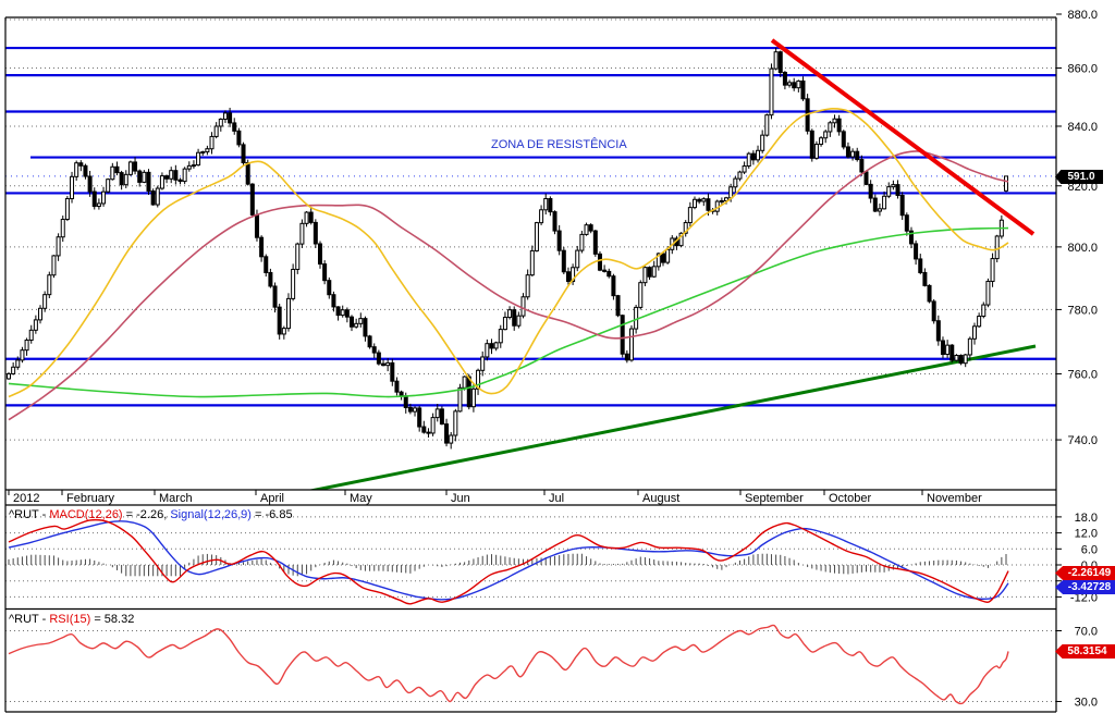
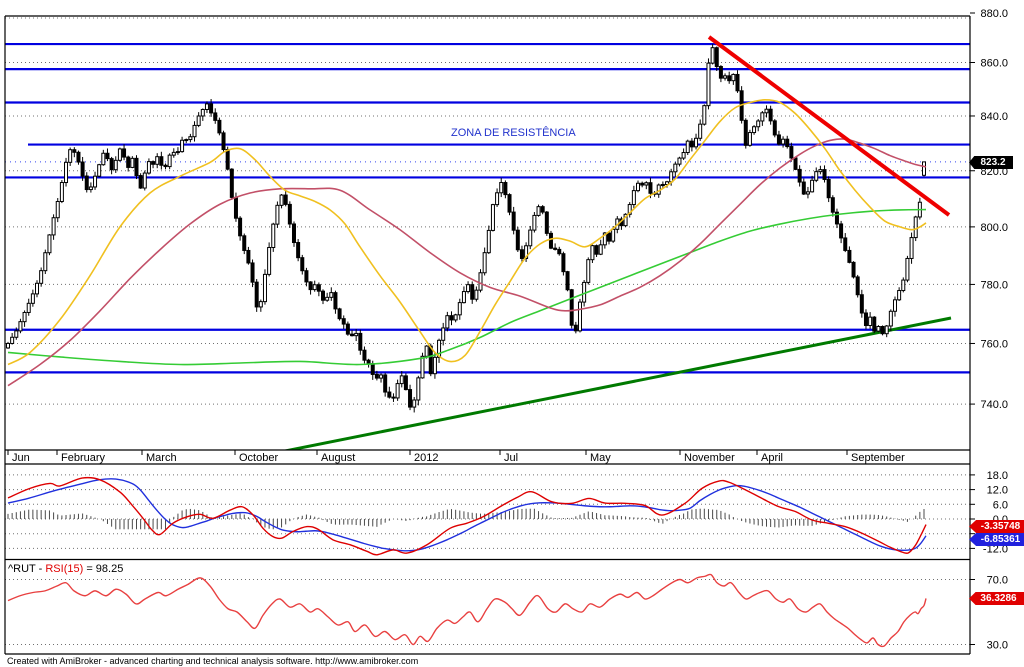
  880.0
  860.0
  840.0
  820.0
  800.0
  780.0
  760.0
  740.0
  18.0
  12.0
  6.0
  -12.0
  70.0
  30.0
- 2012
+ Jun
  February
  March
- April
+ October
- May
+ August
- Jun
+ 2012
  Jul
- August
+ May
- September
+ November
- October
+ April
- November
+ September
  ZONA DE RESISTÊNCIA
- ^RUT - MACD(12,26) = -2.26, Signal(12,26,9) = -6.85
- ^RUT - RSI(15) = 58.32
+ ^RUT - RSI(15) = 98.25
- 591.0
+ 823.2
- -2.26149
+ -3.35748
- -3.42728
+ -6.85361
- 58.3154
+ 36.3286
+ Created with AmiBroker - advanced charting and technical analysis software. http://www.amibroker.com
